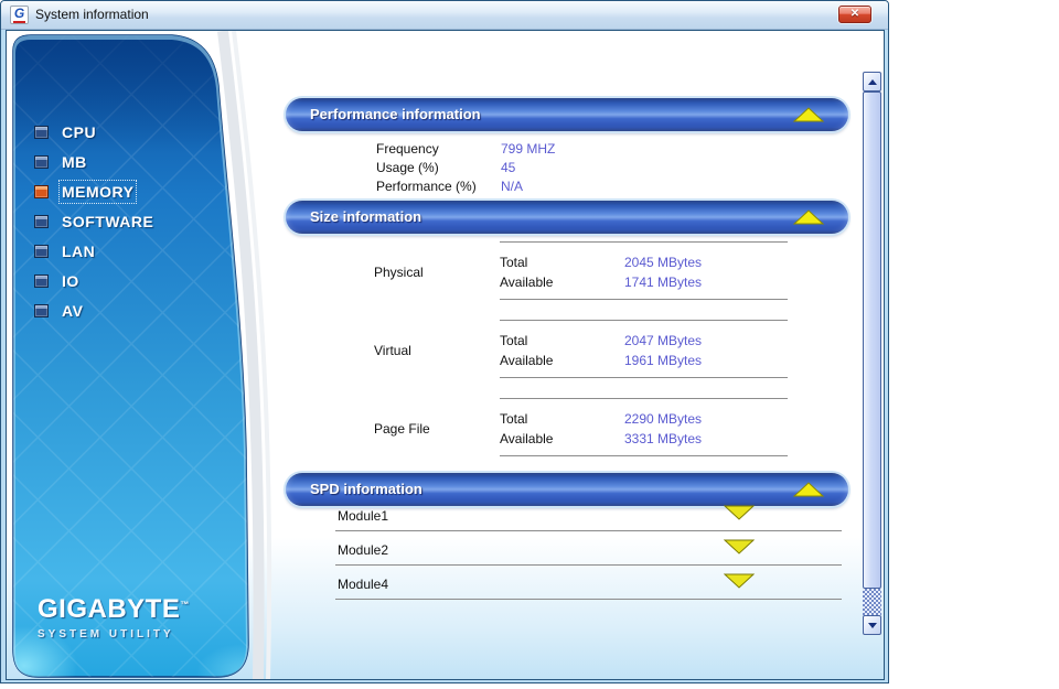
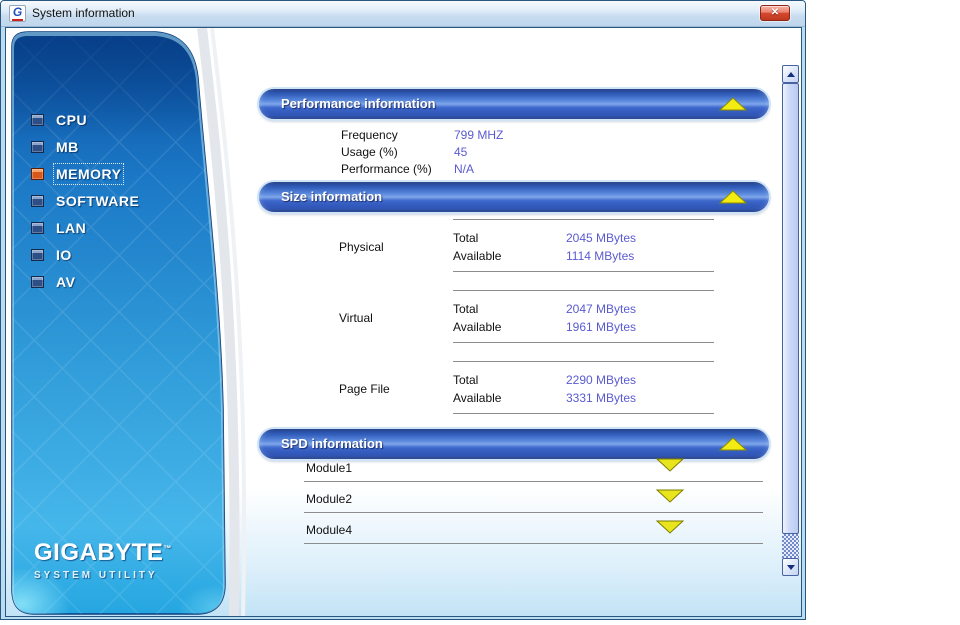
  G
  System information
  ✕
  CPU
  MB
  MEMORY
  SOFTWARE
  LAN
  IO
  AV
  GIGABYTE™
  SYSTEM UTILITY
  Performance information
  Frequency
  799 MHZ
  Usage (%)
  45
  Performance (%)
  N/A
  Size information
  Physical
  Total
  2045 MBytes
  Available
- 1741 MBytes
+ 1114 MBytes
  Virtual
  Total
  2047 MBytes
  Available
  1961 MBytes
  Page File
  Total
  2290 MBytes
  Available
  3331 MBytes
  SPD information
  Module1
  Module2
  Module4
